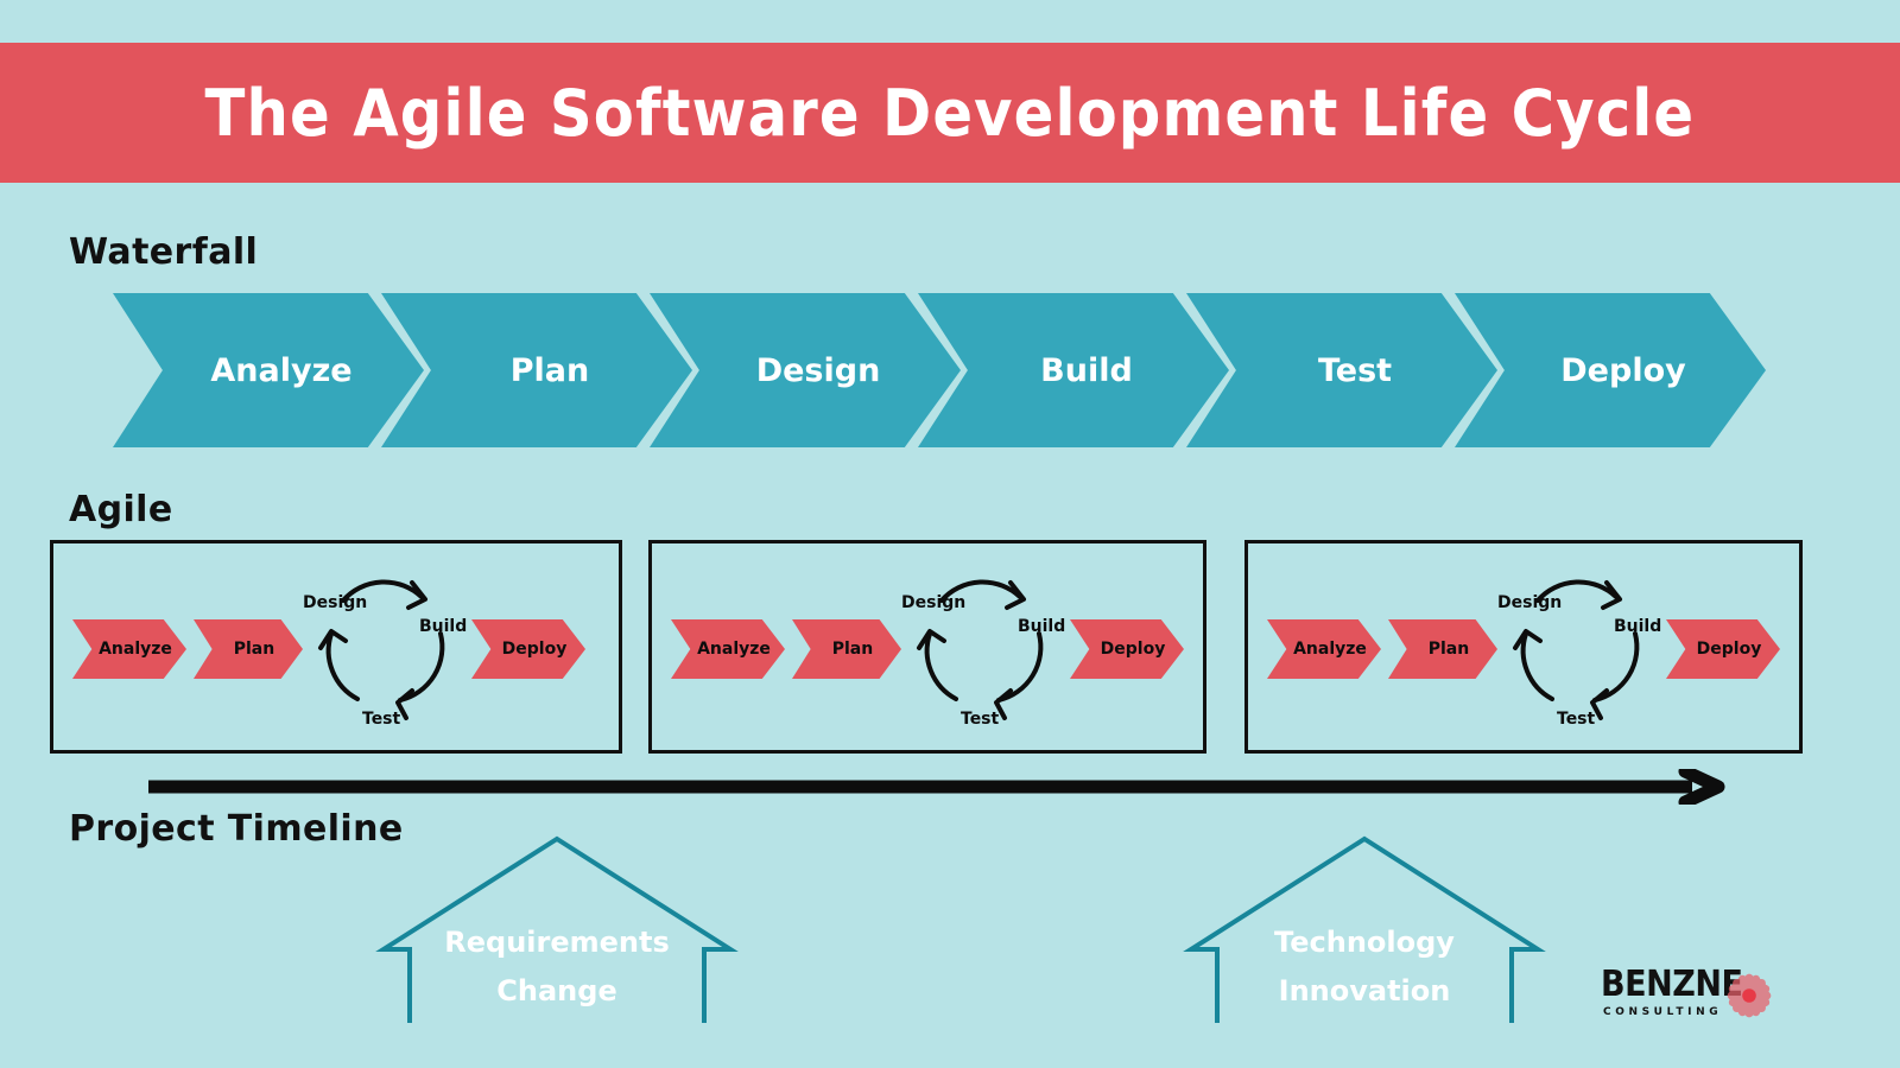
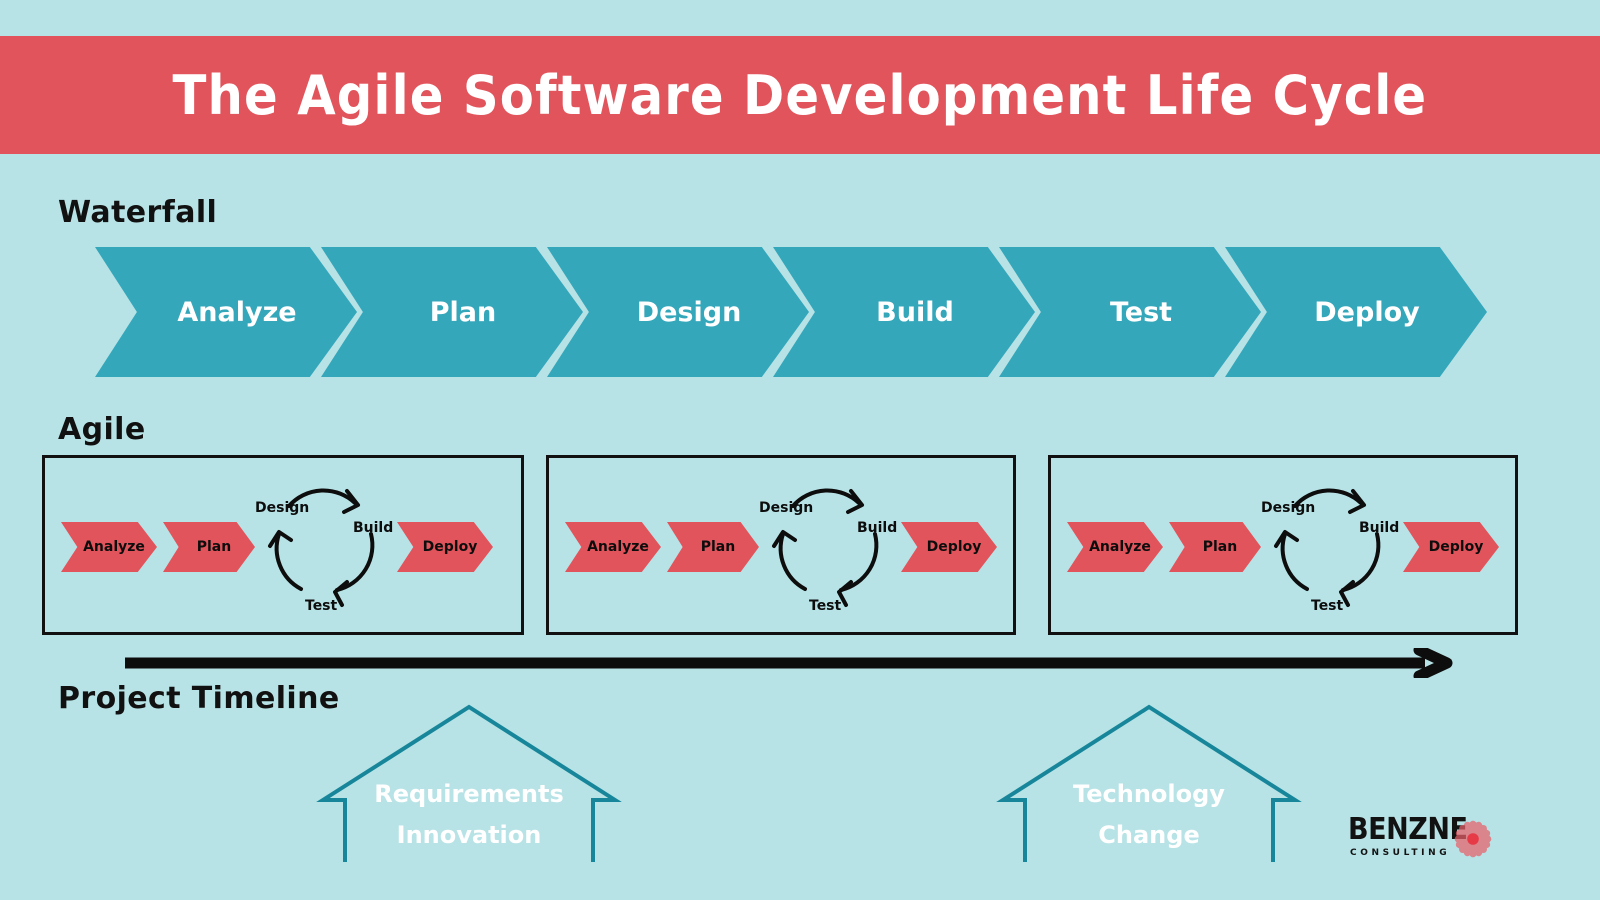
  The Agile Software Development Life Cycle
  Waterfall
  Agile
  Project Timeline
  Analyze
  Plan
  Design
  Build
  Test
  Deploy
  Analyze
  Plan
  Design
  Build
  Test
  Deploy
  Analyze
  Plan
  Design
  Build
  Test
  Deploy
  Analyze
  Plan
  Design
  Build
  Test
  Deploy
  Requirements
- Change
+ Innovation
  Technology
- Innovation
+ Change
  BENZNE
  CONSULTING
